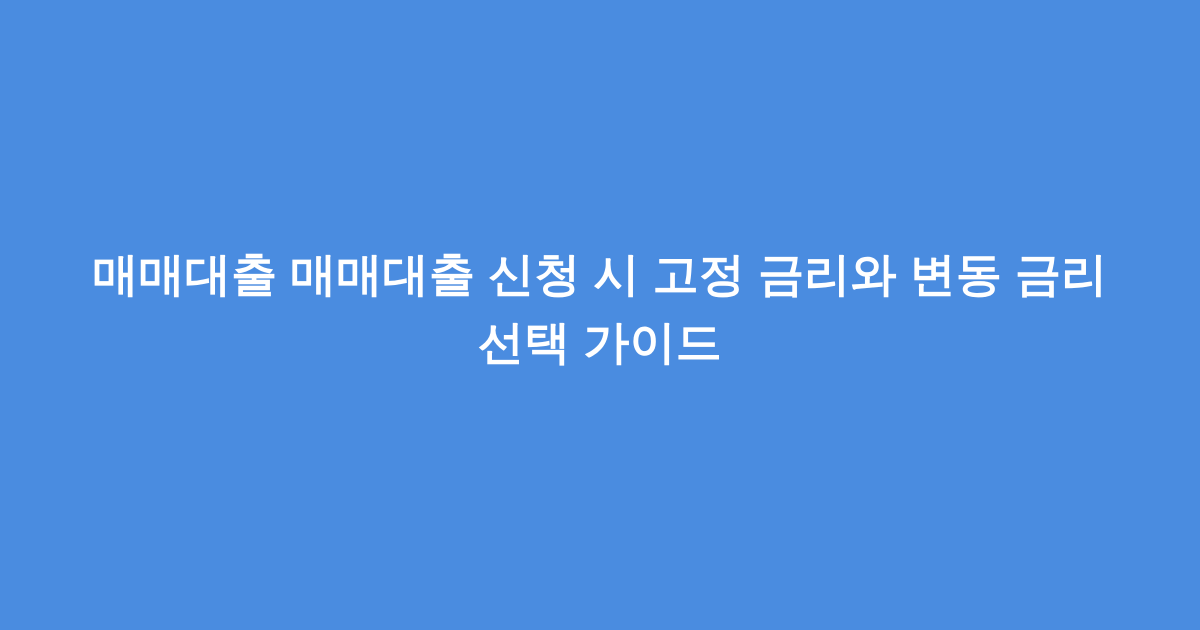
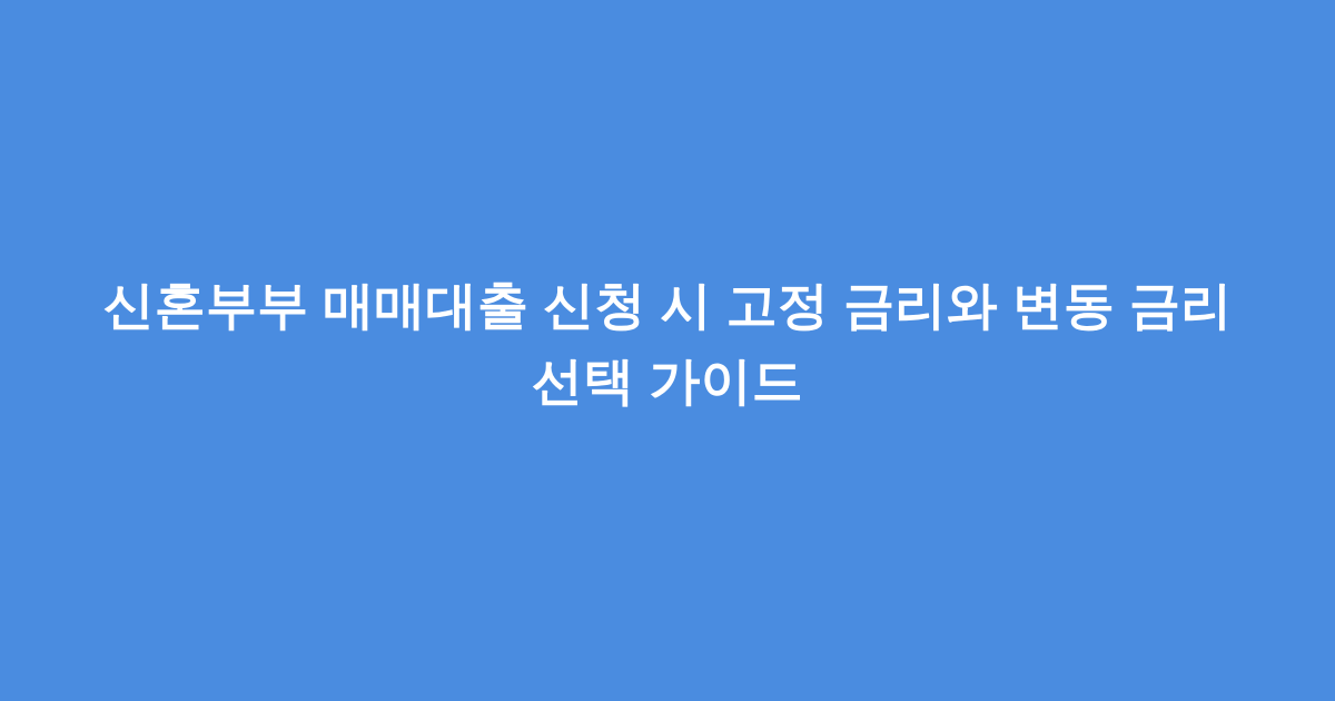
- 매매대출 매매대출 신청 시 고정 금리와 변동 금리 선택 가이드
+ 신혼부부 매매대출 신청 시 고정 금리와 변동 금리 선택 가이드
